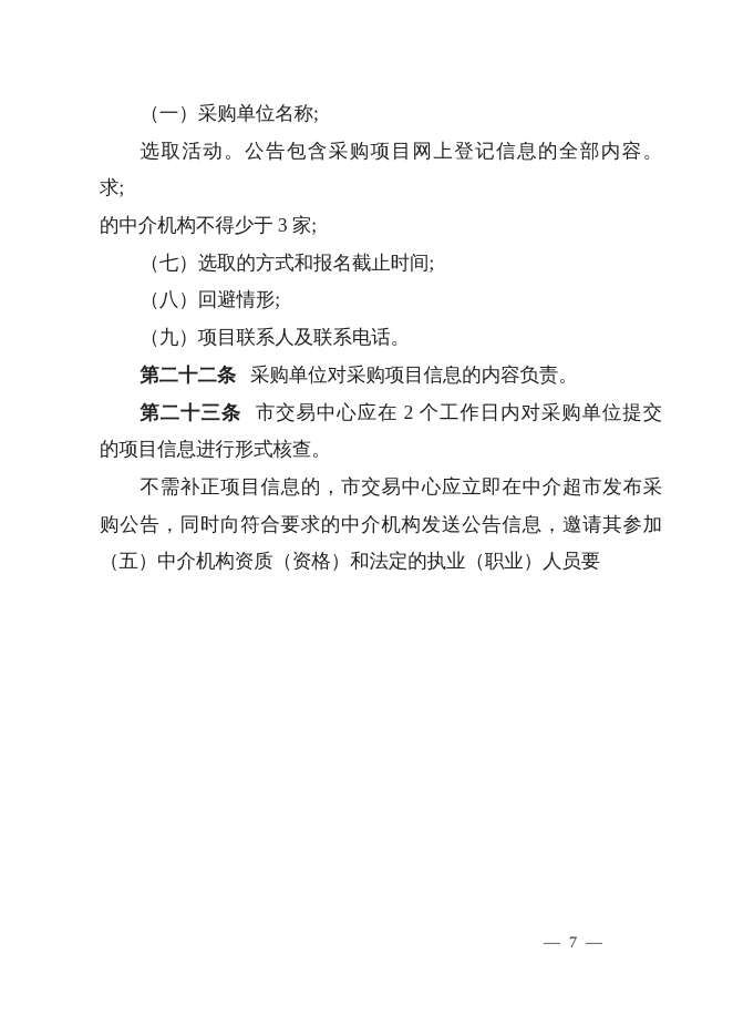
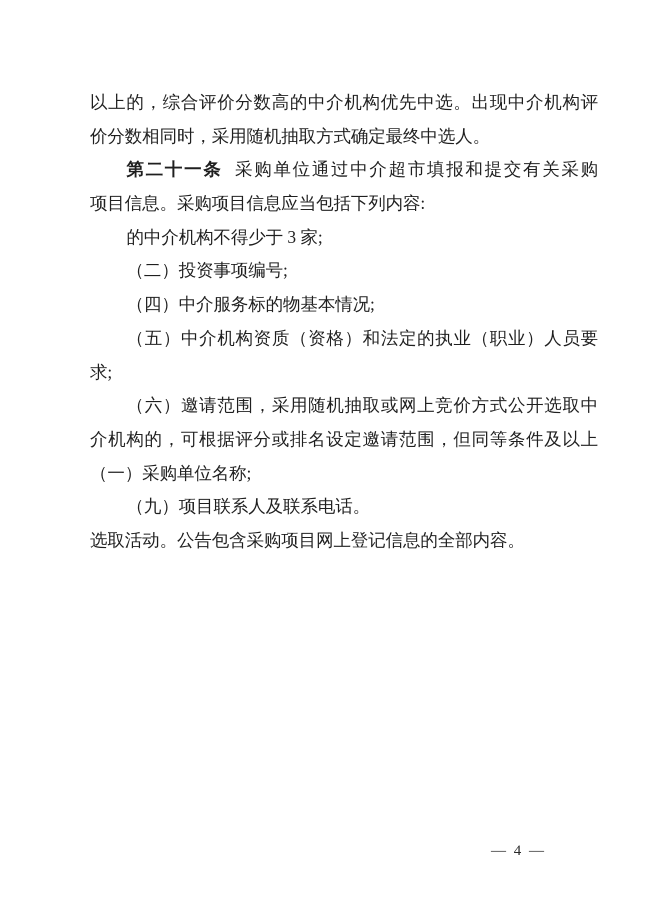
+ 以上的，综合评价分数高的中介机构优先中选。出现中介机构评
+ 价分数相同时，采用随机抽取方式确定最终中选人。
+ 第二十一条 采购单位通过中介超市填报和提交有关采购
+ 项目信息。采购项目信息应当包括下列内容:
- （一）采购单位名称;
+ 的中介机构不得少于 3 家;
+ （二）投资事项编号;
+ （四）中介服务标的物基本情况;
- 选取活动。公告包含采购项目网上登记信息的全部内容。
+ （五）中介机构资质（资格）和法定的执业（职业）人员要
  求;
+ （六）邀请范围，采用随机抽取或网上竞价方式公开选取中
+ 介机构的，可根据评分或排名设定邀请范围，但同等条件及以上
- 的中介机构不得少于 3 家;
+ （一）采购单位名称;
- （七）选取的方式和报名截止时间;
- （八）回避情形;
  （九）项目联系人及联系电话。
- 第二十二条 采购单位对采购项目信息的内容负责。
- 第二十三条 市交易中心应在 2 个工作日内对采购单位提交
- 的项目信息进行形式核查。
- 不需补正项目信息的，市交易中心应立即在中介超市发布采
- 购公告，同时向符合要求的中介机构发送公告信息，邀请其参加
- （五）中介机构资质（资格）和法定的执业（职业）人员要
+ 选取活动。公告包含采购项目网上登记信息的全部内容。
- — 7 —
+ — 4 —
